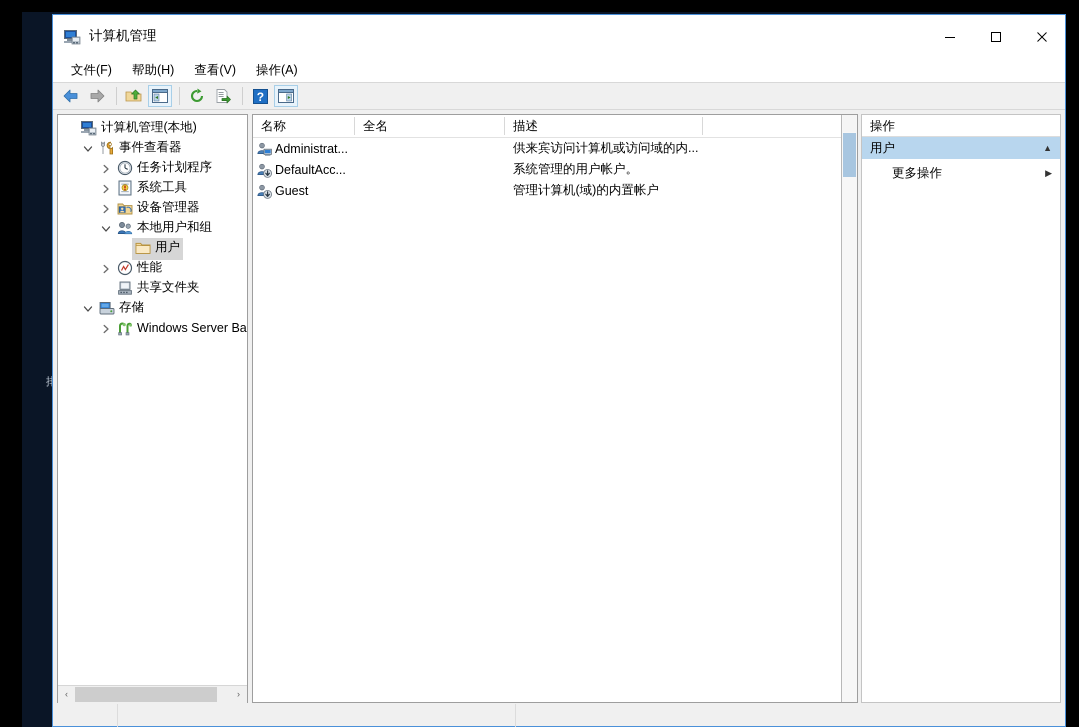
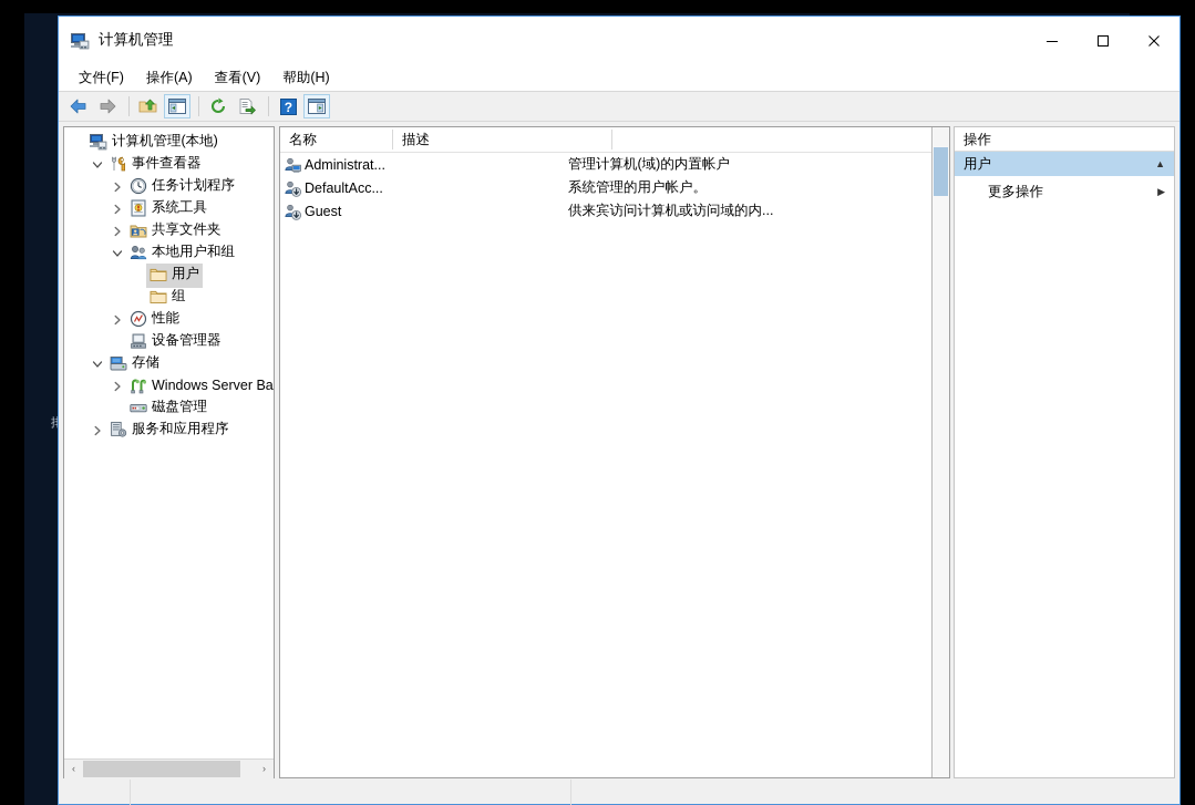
  计算机管理
  文件(F)
- 帮助(H)
+ 操作(A)
  查看(V)
- 操作(A)
+ 帮助(H)
  ?
  计算机管理(本地)
  事件查看器
  任务计划程序
  系统工具
- 设备管理器
+ 共享文件夹
  本地用户和组
  用户
+ 组
  性能
- 共享文件夹
+ 设备管理器
  存储
  Windows Server Ba
+ 磁盘管理
+ 服务和应用程序
  ‹
  ›
  名称
- 全名
  描述
  Administrat...
- 供来宾访问计算机或访问域的内...
+ 管理计算机(域)的内置帐户
  DefaultAcc...
  系统管理的用户帐户。
  Guest
- 管理计算机(域)的内置帐户
+ 供来宾访问计算机或访问域的内...
  操作
  用户
  ▲
  更多操作
  ▶
